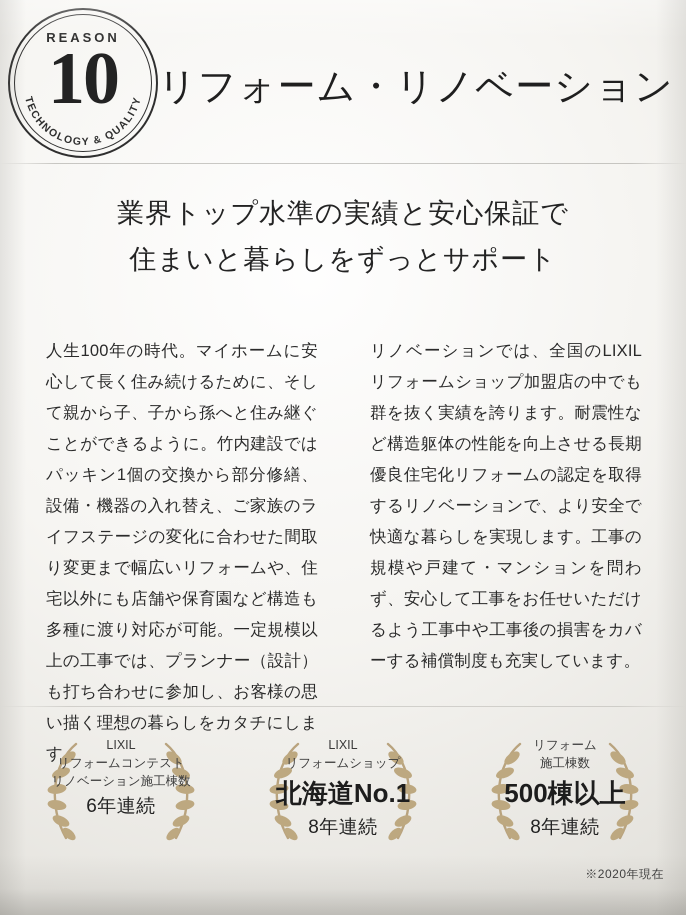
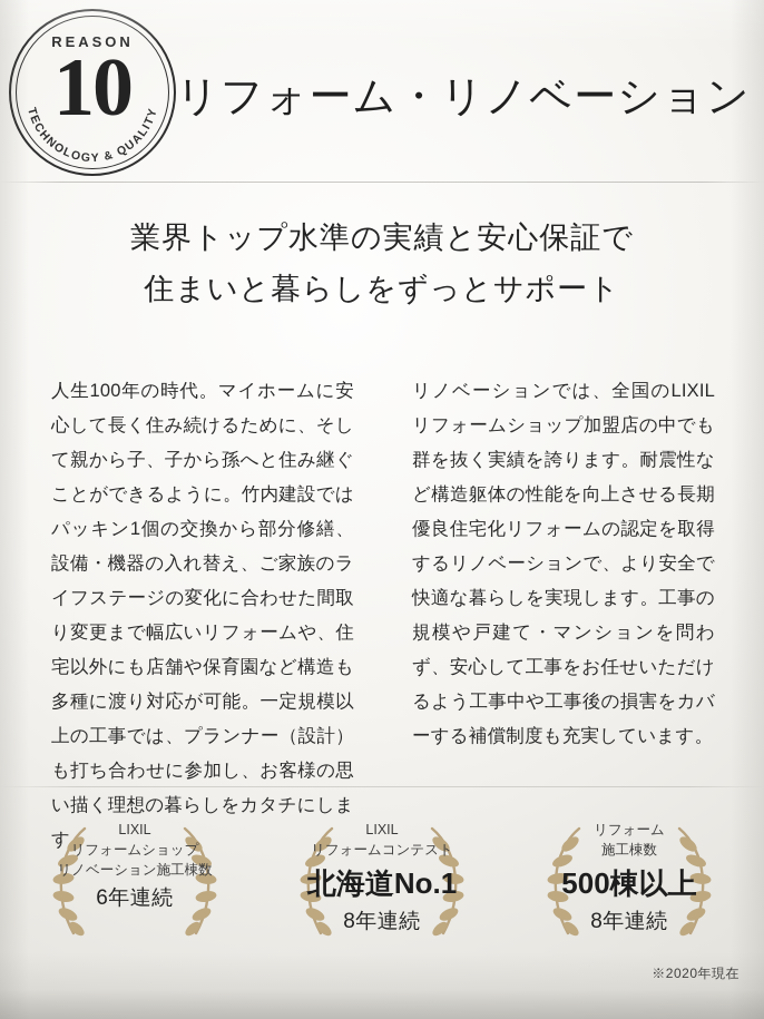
  LIXIL
- リフォームコンテスト
+ リフォームショップ
  リノベーション施工棟数
  6年連続
  LIXIL
- リフォームショップ
+ リフォームコンテスト
  北海道No.1
  8年連続
  リフォーム
  施工棟数
  500棟以上
  8年連続
